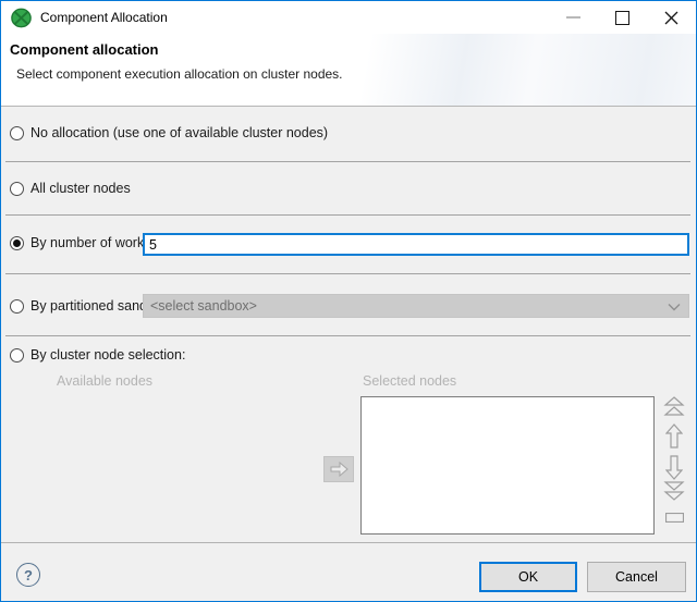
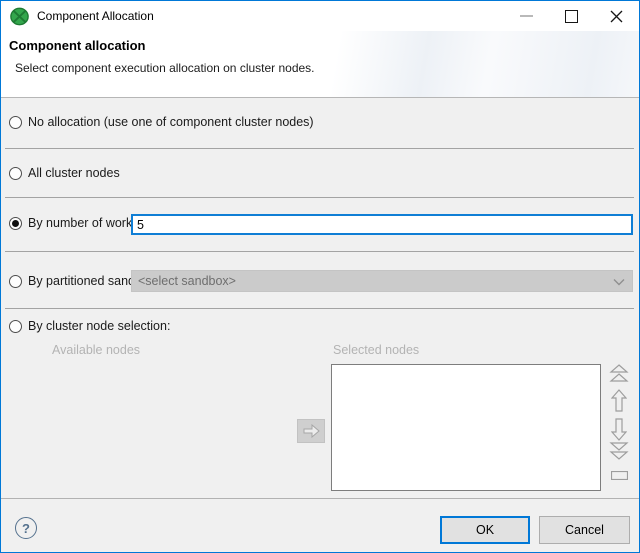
  Component Allocation
  Component allocation
  Select component execution allocation on cluster nodes.
- No allocation (use one of available cluster nodes)
+ No allocation (use one of component cluster nodes)
  All cluster nodes
  By number of work
  5
  By partitioned san
  <select sandbox>
  By cluster node selection:
  Available nodes
  Selected nodes
  ?
  OK
  Cancel
